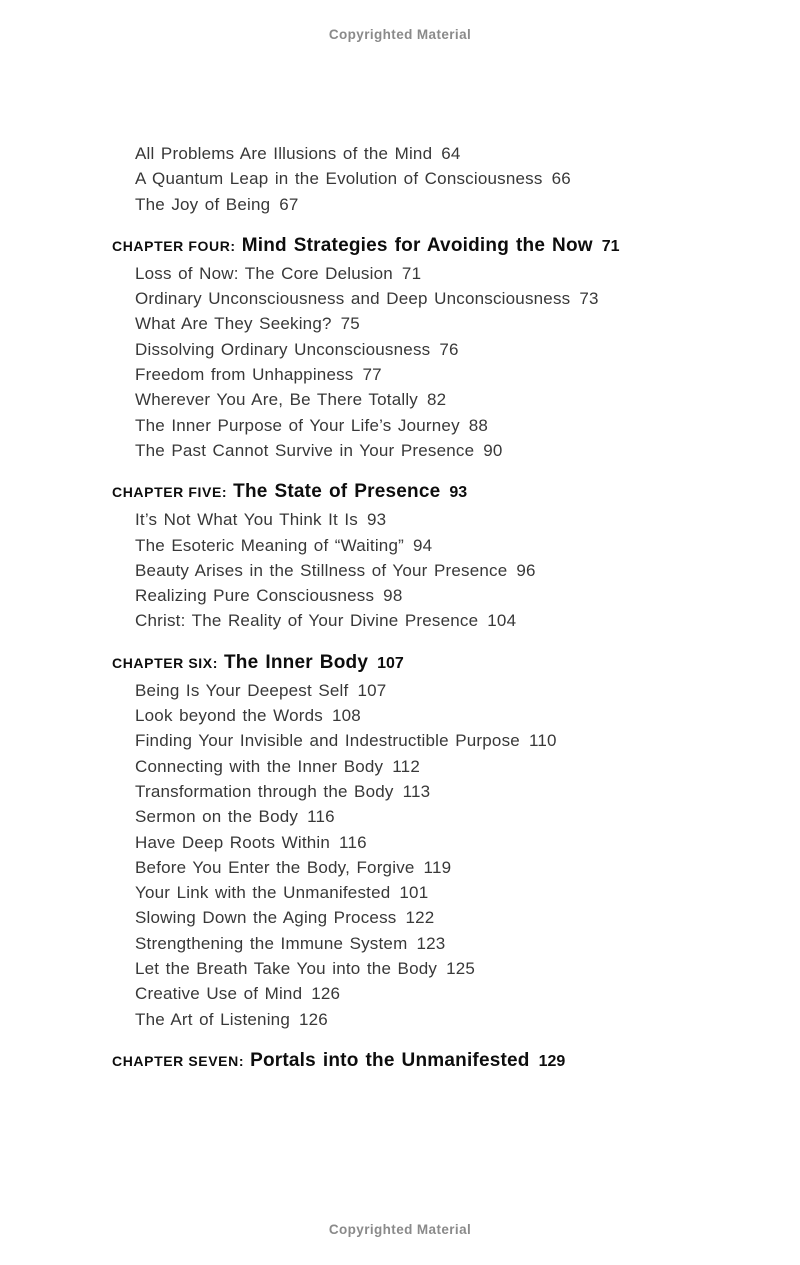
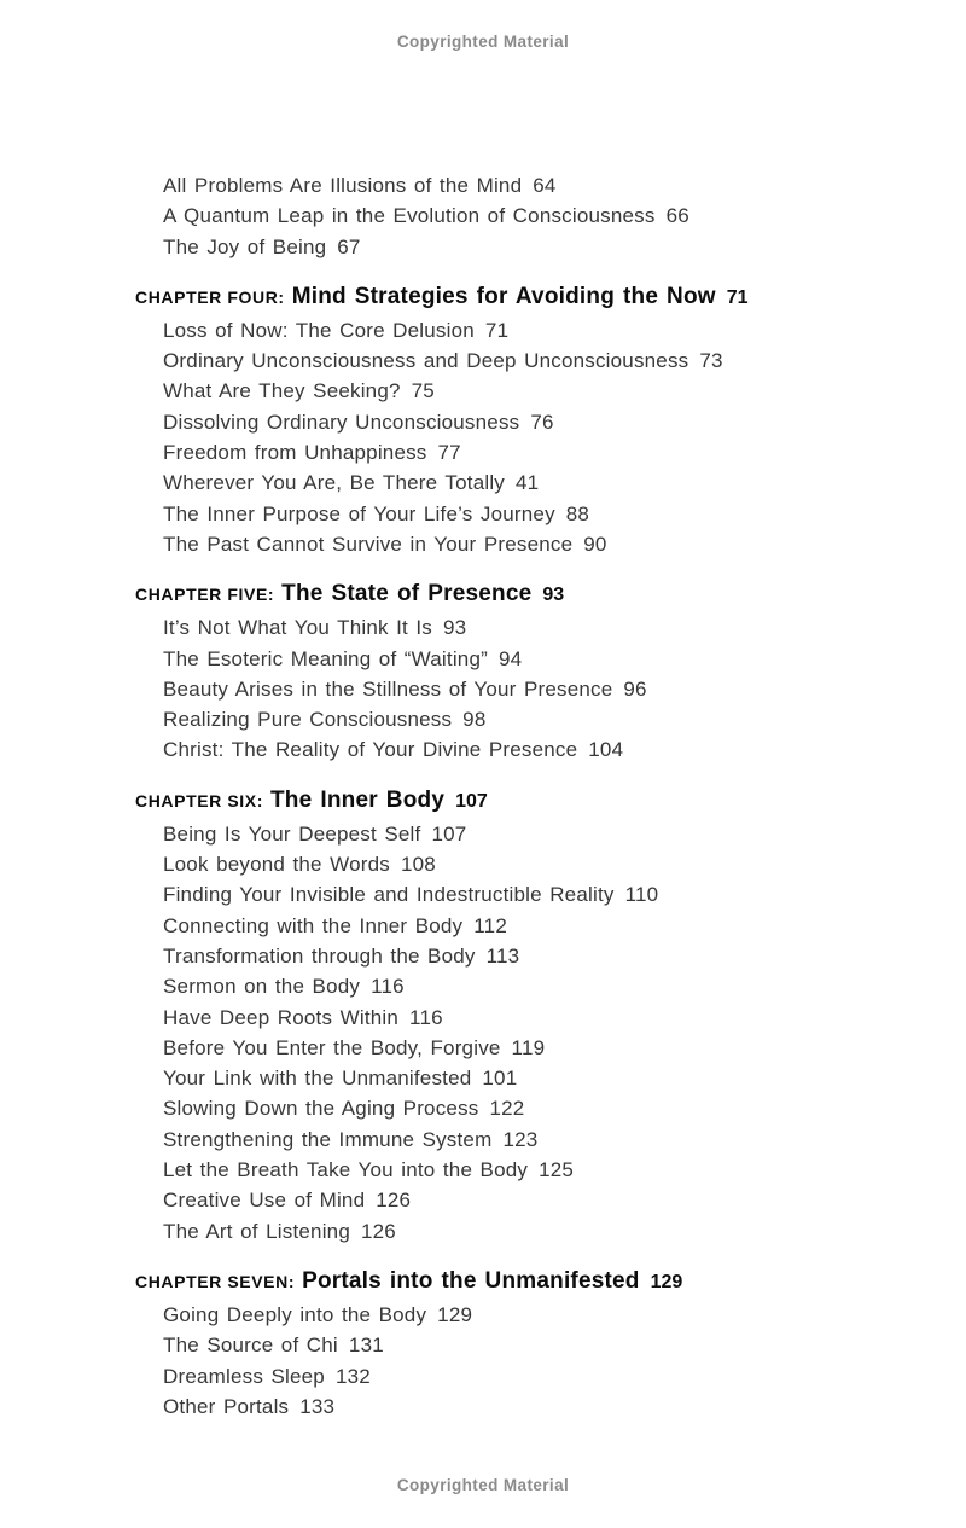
  Copyrighted Material
  All Problems Are Illusions of the Mind 64
  A Quantum Leap in the Evolution of Consciousness 66
  The Joy of Being 67
  CHAPTER FOUR: Mind Strategies for Avoiding the Now 71
  Loss of Now: The Core Delusion 71
  Ordinary Unconsciousness and Deep Unconsciousness 73
  What Are They Seeking? 75
  Dissolving Ordinary Unconsciousness 76
  Freedom from Unhappiness 77
- Wherever You Are, Be There Totally 82
+ Wherever You Are, Be There Totally 41
  The Inner Purpose of Your Life’s Journey 88
  The Past Cannot Survive in Your Presence 90
  CHAPTER FIVE: The State of Presence 93
  It’s Not What You Think It Is 93
  The Esoteric Meaning of “Waiting” 94
  Beauty Arises in the Stillness of Your Presence 96
  Realizing Pure Consciousness 98
  Christ: The Reality of Your Divine Presence 104
  CHAPTER SIX: The Inner Body 107
  Being Is Your Deepest Self 107
  Look beyond the Words 108
- Finding Your Invisible and Indestructible Purpose 110
+ Finding Your Invisible and Indestructible Reality 110
  Connecting with the Inner Body 112
  Transformation through the Body 113
  Sermon on the Body 116
  Have Deep Roots Within 116
  Before You Enter the Body, Forgive 119
  Your Link with the Unmanifested 101
  Slowing Down the Aging Process 122
  Strengthening the Immune System 123
  Let the Breath Take You into the Body 125
  Creative Use of Mind 126
  The Art of Listening 126
  CHAPTER SEVEN: Portals into the Unmanifested 129
+ Going Deeply into the Body 129
+ The Source of Chi 131
+ Dreamless Sleep 132
+ Other Portals 133
  Copyrighted Material
